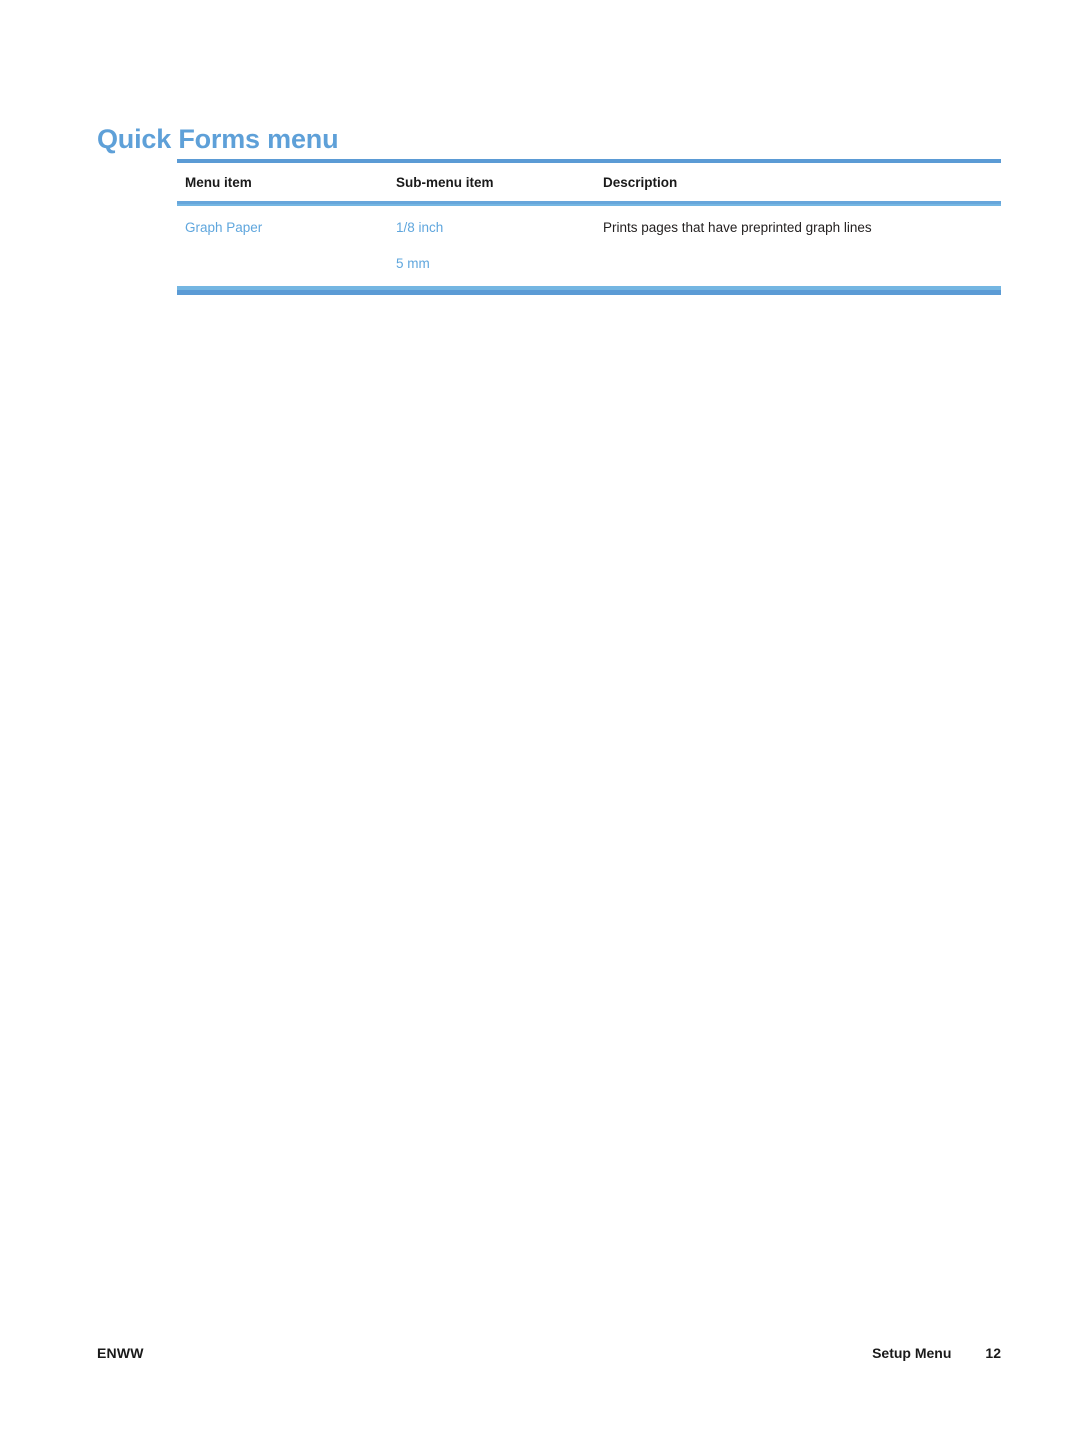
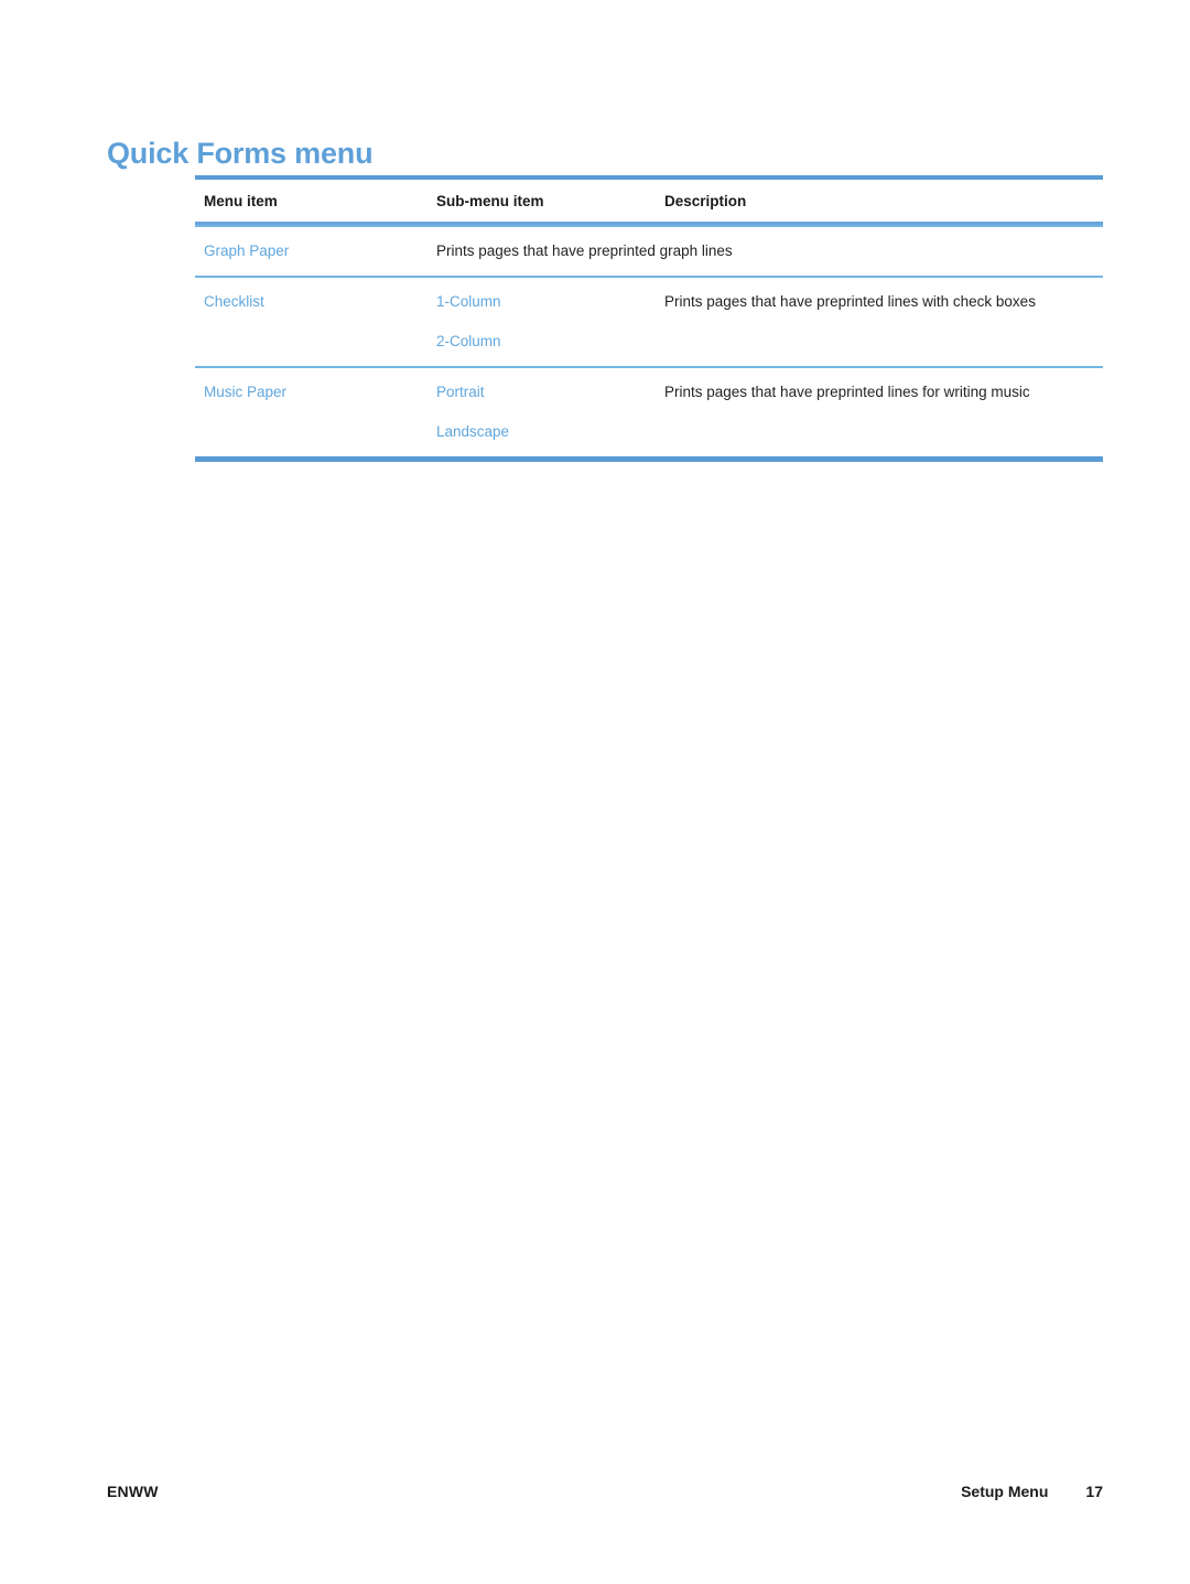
  Quick Forms menu
  Menu item
  Sub-menu item
  Description
  Graph Paper
- 1/8 inch
- 5 mm
  Prints pages that have preprinted graph lines
+ Checklist
+ 1-Column
+ 2-Column
+ Prints pages that have preprinted lines with check boxes
+ Music Paper
+ Portrait
+ Landscape
+ Prints pages that have preprinted lines for writing music
  ENWW
  Setup Menu
- 12
+ 17
